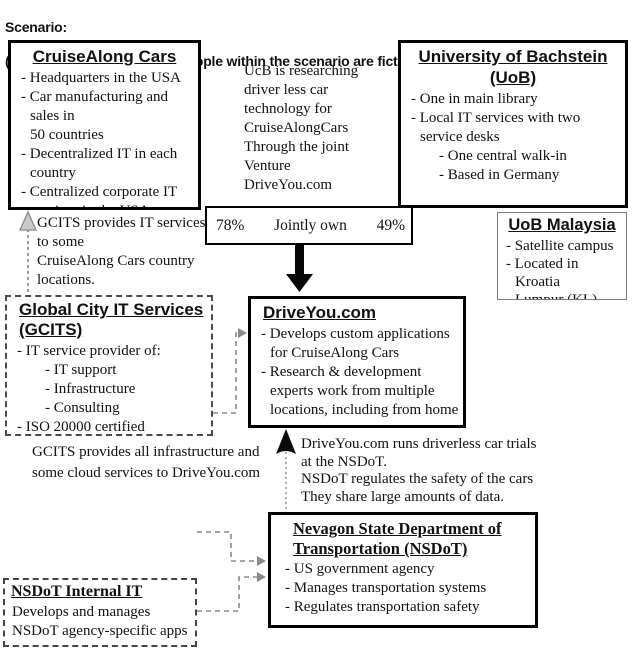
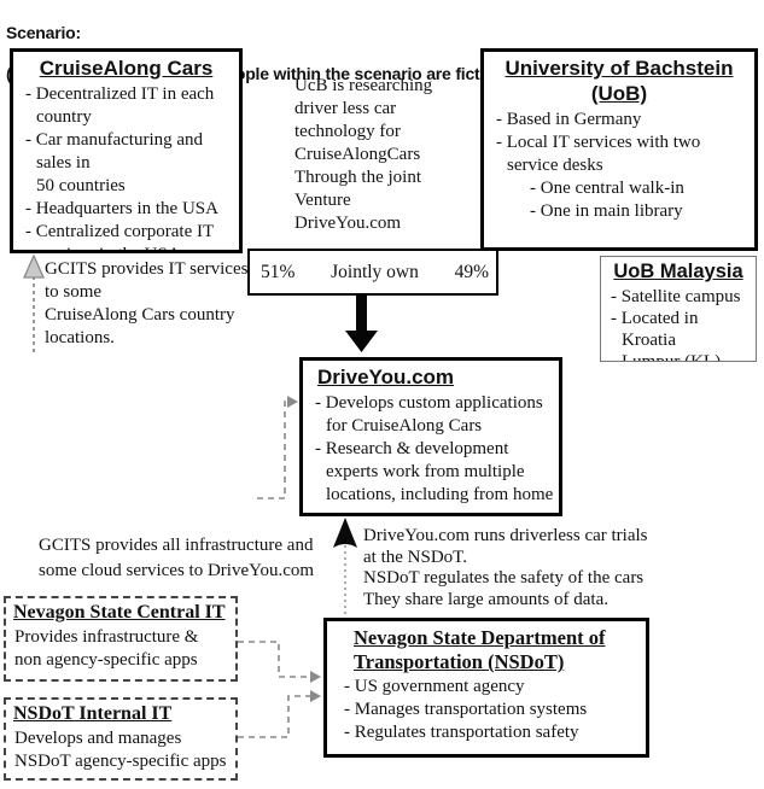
  Scenario:
- 78%
+ 51%
  Jointly own
  49%
  CruiseAlong Cars
- - Headquarters in the USA
+ - Decentralized IT in each country
  - Car manufacturing and sales in
  50 countries
- - Decentralized IT in each country
+ - Headquarters in the USA
  - Centralized corporate IT
  UcB is researching
  driver less car
  technology for
  CruiseAlongCars
  Through the joint
  Venture
  DriveYou.com
  University of Bachstein
  (UoB)
- - One in main library
+ - Based in Germany
  - Local IT services with two
  service desks
  - One central walk-in
- - Based in Germany
+ - One in main library
  UoB Malaysia
  - Satellite campus
  - Located in Kroatia
  GCITS provides IT services
  to some
  CruiseAlong Cars country
  locations.
- Global City IT Services
- (GCITS)
- - IT service provider of:
- - IT support
- - Infrastructure
- - Consulting
- - ISO 20000 certified
  DriveYou.com
  - Develops custom applications
  for CruiseAlong Cars
  - Research & development
  experts work from multiple
  locations, including from home
  GCITS provides all infrastructure and
  some cloud services to DriveYou.com
  DriveYou.com runs driverless car trials
  at the NSDoT.
  NSDoT regulates the safety of the cars
  They share large amounts of data.
+ Nevagon State Central IT
+ Provides infrastructure &
+ non agency-specific apps
  NSDoT Internal IT
  Develops and manages
  NSDoT agency-specific apps
  Nevagon State Department of
  Transportation (NSDoT)
  - US government agency
  - Manages transportation systems
  - Regulates transportation safety
